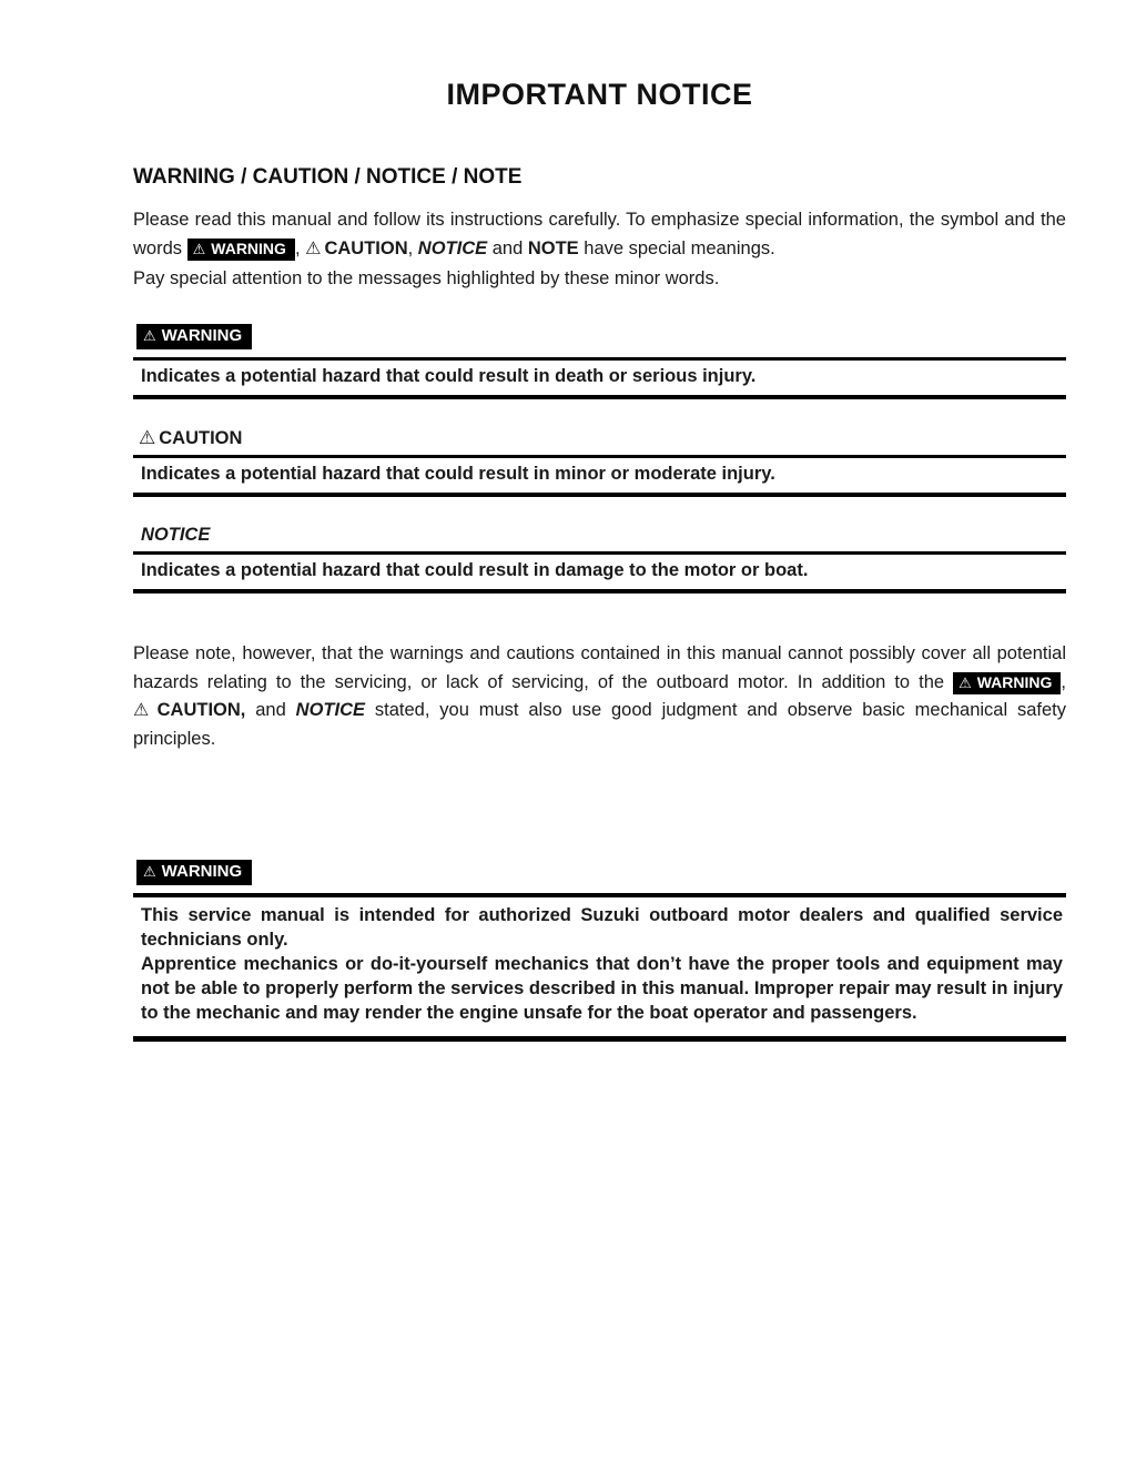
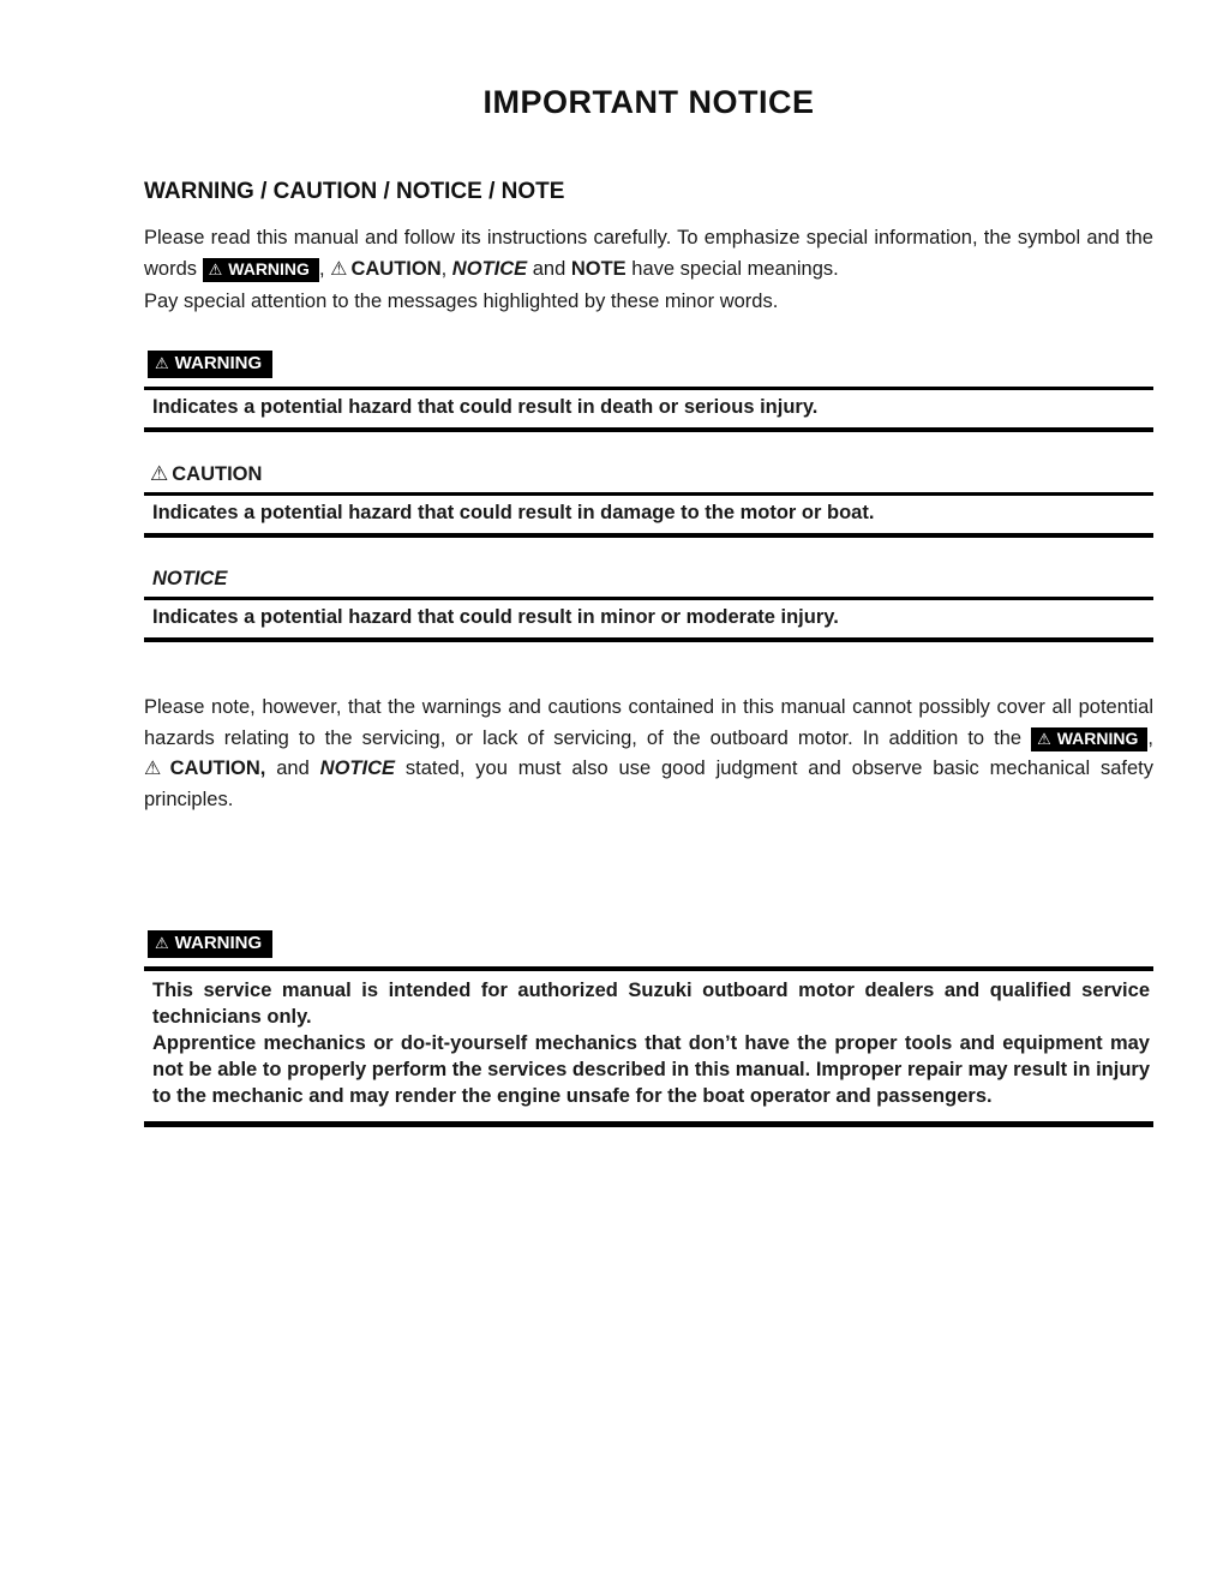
  IMPORTANT NOTICE
  WARNING / CAUTION / NOTICE / NOTE
  Please read this manual and follow its instructions carefully. To emphasize special information, the symbol and the words ⚠ WARNING , ⚠ CAUTION, NOTICE and NOTE have special meanings.
  Pay special attention to the messages highlighted by these minor words.
  ⚠ WARNING
  Indicates a potential hazard that could result in death or serious injury.
  ⚠ CAUTION
- Indicates a potential hazard that could result in minor or moderate injury.
+ Indicates a potential hazard that could result in damage to the motor or boat.
  NOTICE
- Indicates a potential hazard that could result in damage to the motor or boat.
+ Indicates a potential hazard that could result in minor or moderate injury.
  Please note, however, that the warnings and cautions contained in this manual cannot possibly cover all potential hazards relating to the servicing, or lack of servicing, of the outboard motor. In addition to the ⚠ WARNING , ⚠ CAUTION, and NOTICE stated, you must also use good judgment and observe basic mechanical safety principles.
  ⚠ WARNING
  This service manual is intended for authorized Suzuki outboard motor dealers and qualified service technicians only.
  Apprentice mechanics or do-it-yourself mechanics that don’t have the proper tools and equipment may not be able to properly perform the services described in this manual. Improper repair may result in injury to the mechanic and may render the engine unsafe for the boat operator and passengers.
